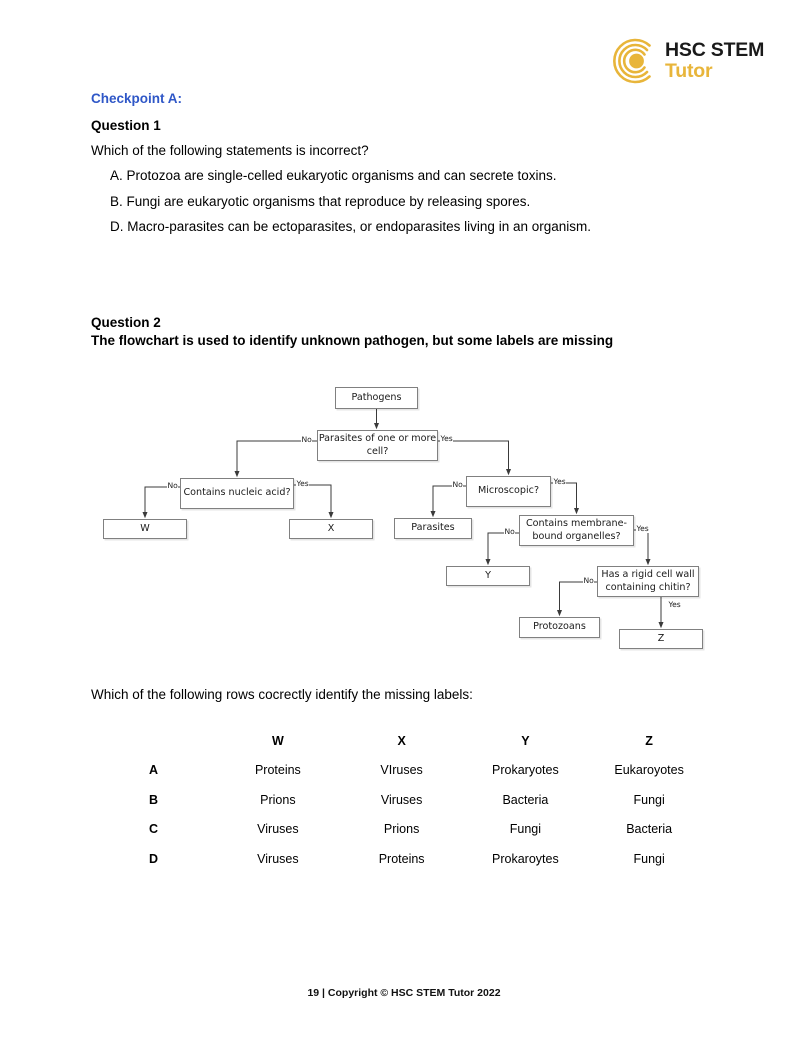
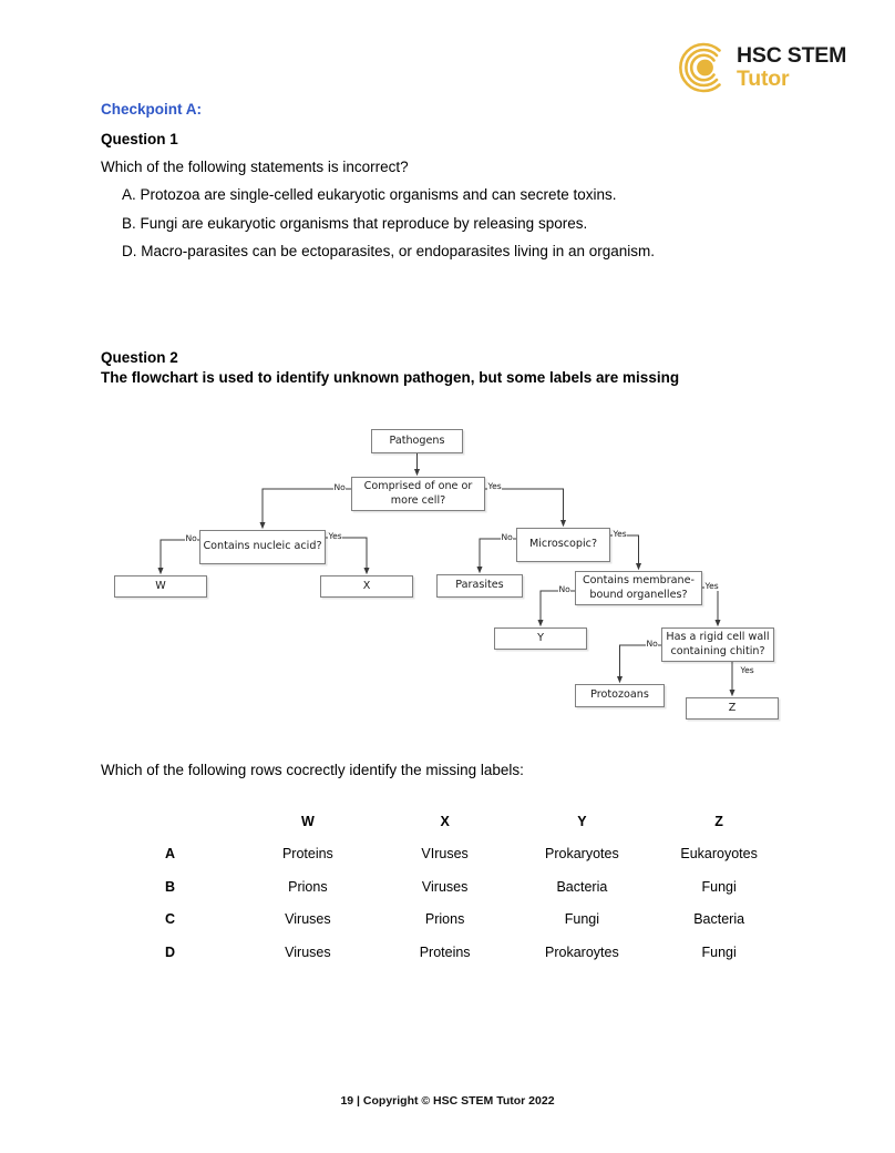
  HSC STEM
  Tutor
  Checkpoint A:
  Question 1
  Which of the following statements is incorrect?
  A. Protozoa are single-celled eukaryotic organisms and can secrete toxins.
  B. Fungi are eukaryotic organisms that reproduce by releasing spores.
  D. Macro-parasites can be ectoparasites, or endoparasites living in an organism.
  Question 2
  The flowchart is used to identify unknown pathogen, but some labels are missing
  Pathogens
- Parasites of one or more cell?
+ Comprised of one or more cell?
  Contains nucleic acid?
  Microscopic?
  W
  X
  Parasites
  Contains membrane-bound organelles?
  Y
  Has a rigid cell wall containing chitin?
  Protozoans
  Z
  No
  Yes
  No
  Yes
  No
  Yes
  No
  Yes
  No
  Yes
  Which of the following rows cocrectly identify the missing labels:
  	W	X	Y	Z
  A	Proteins	VIruses	Prokaryotes	Eukaroyotes
  B	Prions	Viruses	Bacteria	Fungi
  C	Viruses	Prions	Fungi	Bacteria
  D	Viruses	Proteins	Prokaroytes	Fungi
  19 | Copyright © HSC STEM Tutor 2022
